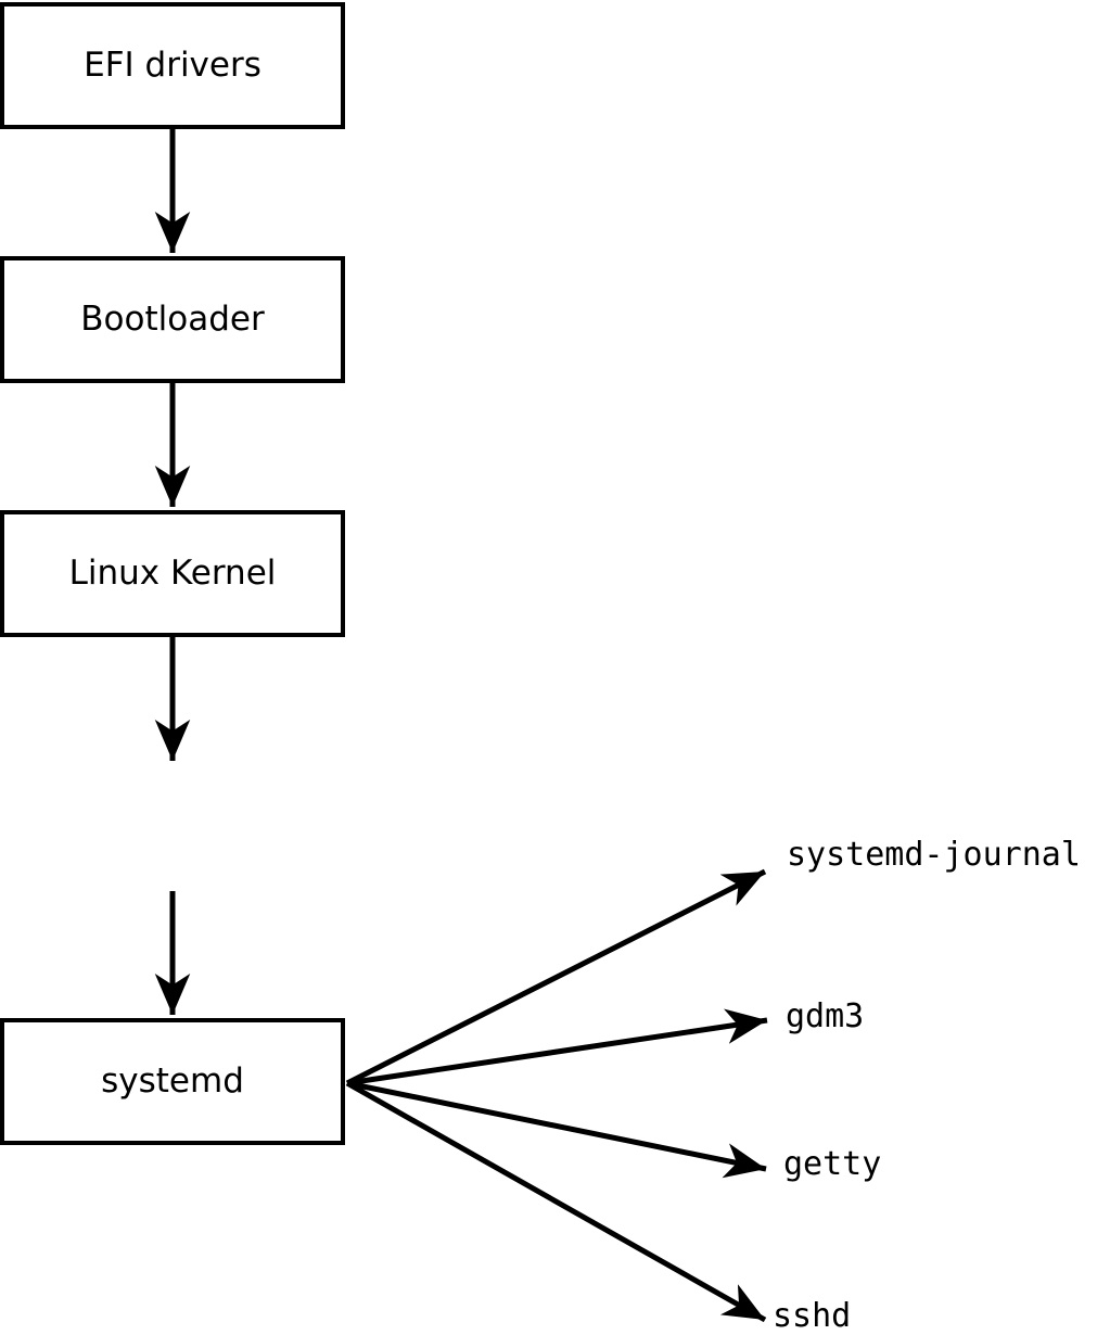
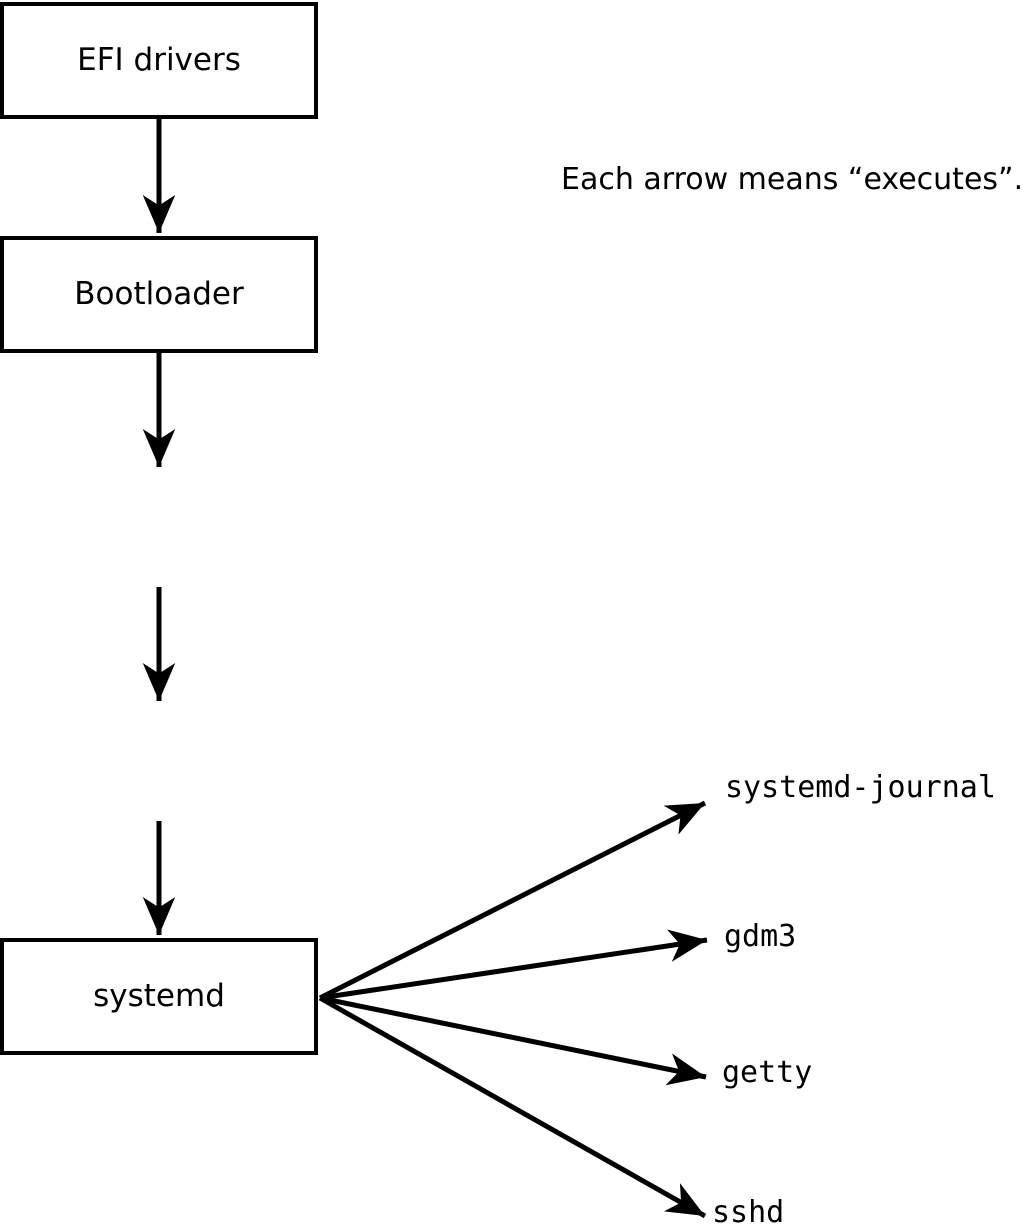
  EFI drivers
  Bootloader
- Linux Kernel
  systemd
+ Each arrow means “executes”.
  systemd-journal
  gdm3
  getty
  sshd
